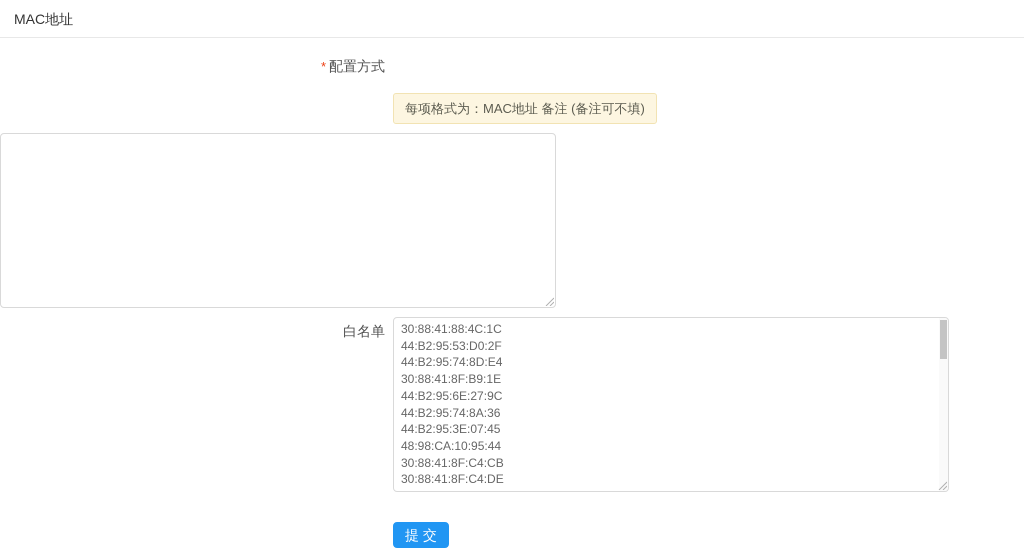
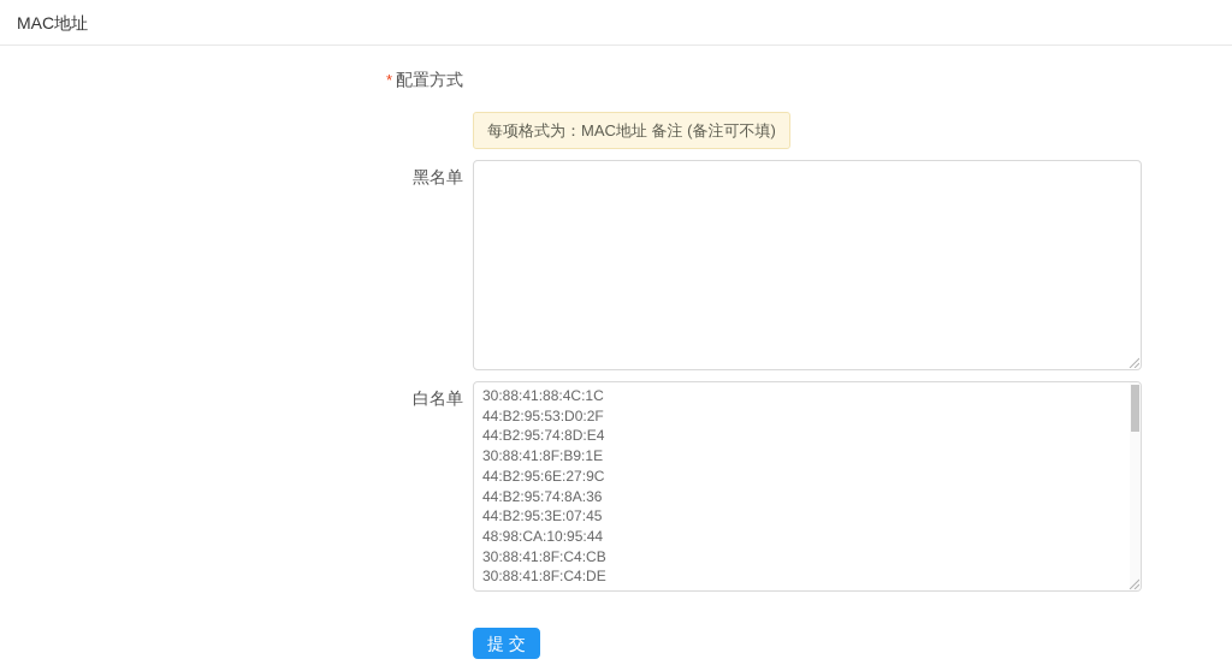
  MAC地址
  * 配置方式
  每项格式为：MAC地址 备注 (备注可不填)
+ 黑名单
  白名单
  30:88:41:88:4C:1C
  44:B2:95:53:D0:2F
  44:B2:95:74:8D:E4
  30:88:41:8F:B9:1E
  44:B2:95:6E:27:9C
  44:B2:95:74:8A:36
  44:B2:95:3E:07:45
  48:98:CA:10:95:44
  30:88:41:8F:C4:CB
  30:88:41:8F:C4:DE
  提 交
